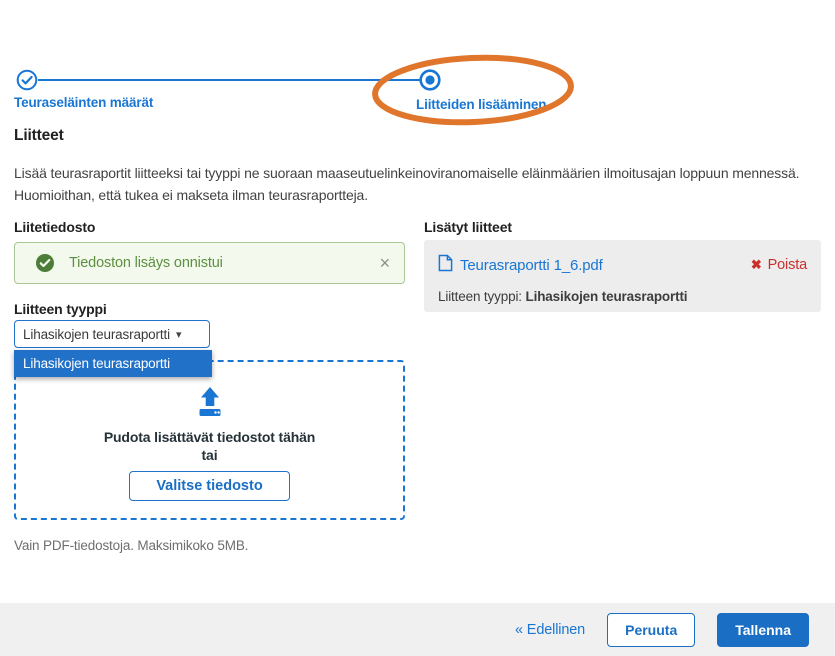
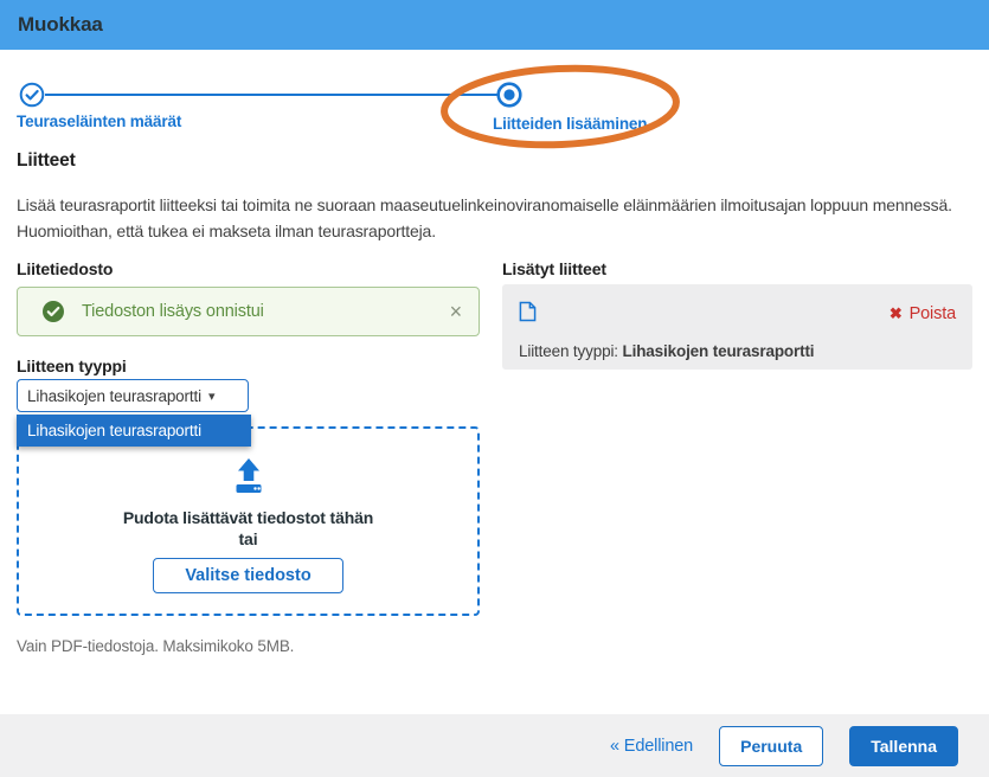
+ Muokkaa
  Teuraseläinten määrät
  Liitteiden lisääminen
  Liitteet
- Lisää teurasraportit liitteeksi tai tyyppi ne suoraan maaseutuelinkeinoviranomaiselle eläinmäärien ilmoitusajan loppuun mennessä. Huomioithan, että tukea ei makseta ilman teurasraportteja.
+ Lisää teurasraportit liitteeksi tai toimita ne suoraan maaseutuelinkeinoviranomaiselle eläinmäärien ilmoitusajan loppuun mennessä. Huomioithan, että tukea ei makseta ilman teurasraportteja.
  Liitetiedosto
  Tiedoston lisäys onnistui
  ×
  Liitteen tyyppi
  Lihasikojen teurasraportti
  ▾
  Lihasikojen teurasraportti
  Pudota lisättävät tiedostot tähän
  tai
  Valitse tiedosto
  Vain PDF-tiedostoja. Maksimikoko 5MB.
  Lisätyt liitteet
- Teurasraportti 1_6.pdf
  ✖
  Poista
  Liitteen tyyppi: Lihasikojen teurasraportti
  « Edellinen
  Peruuta
  Tallenna
